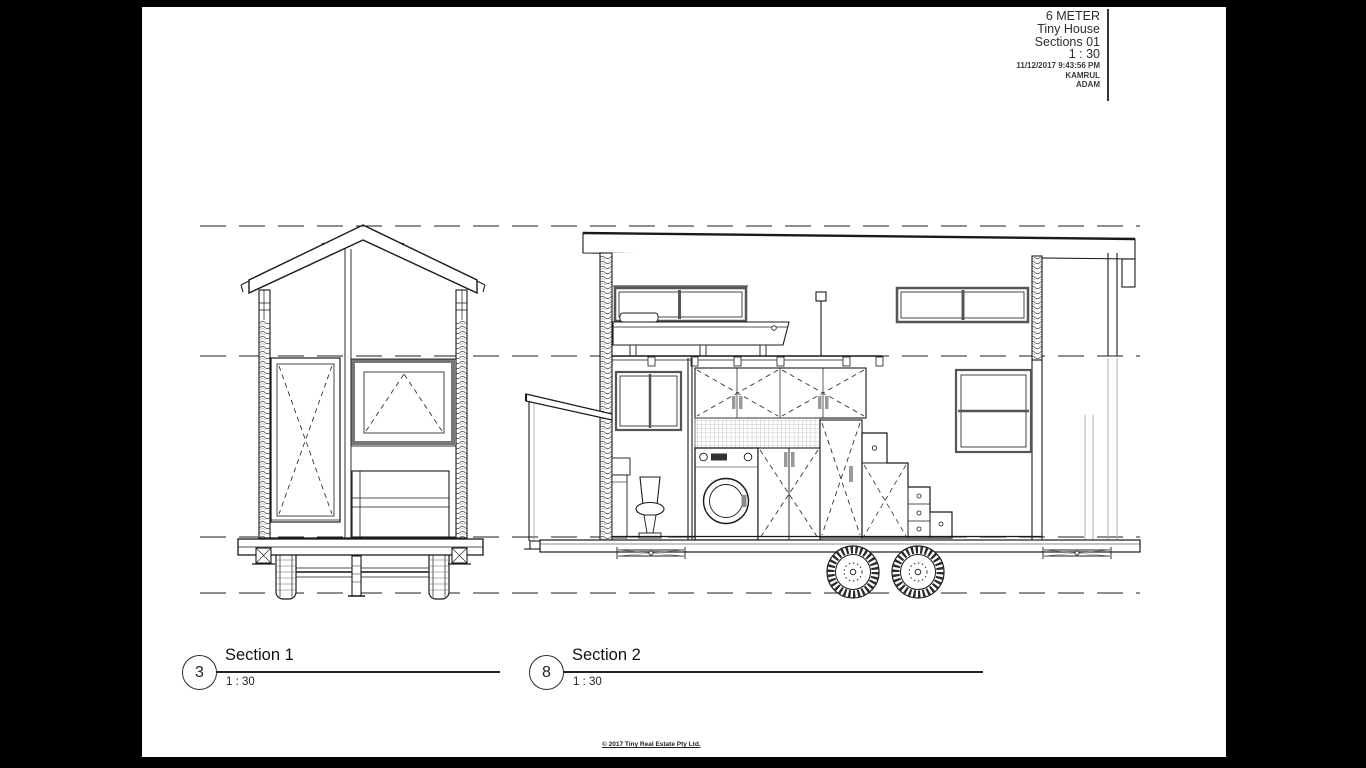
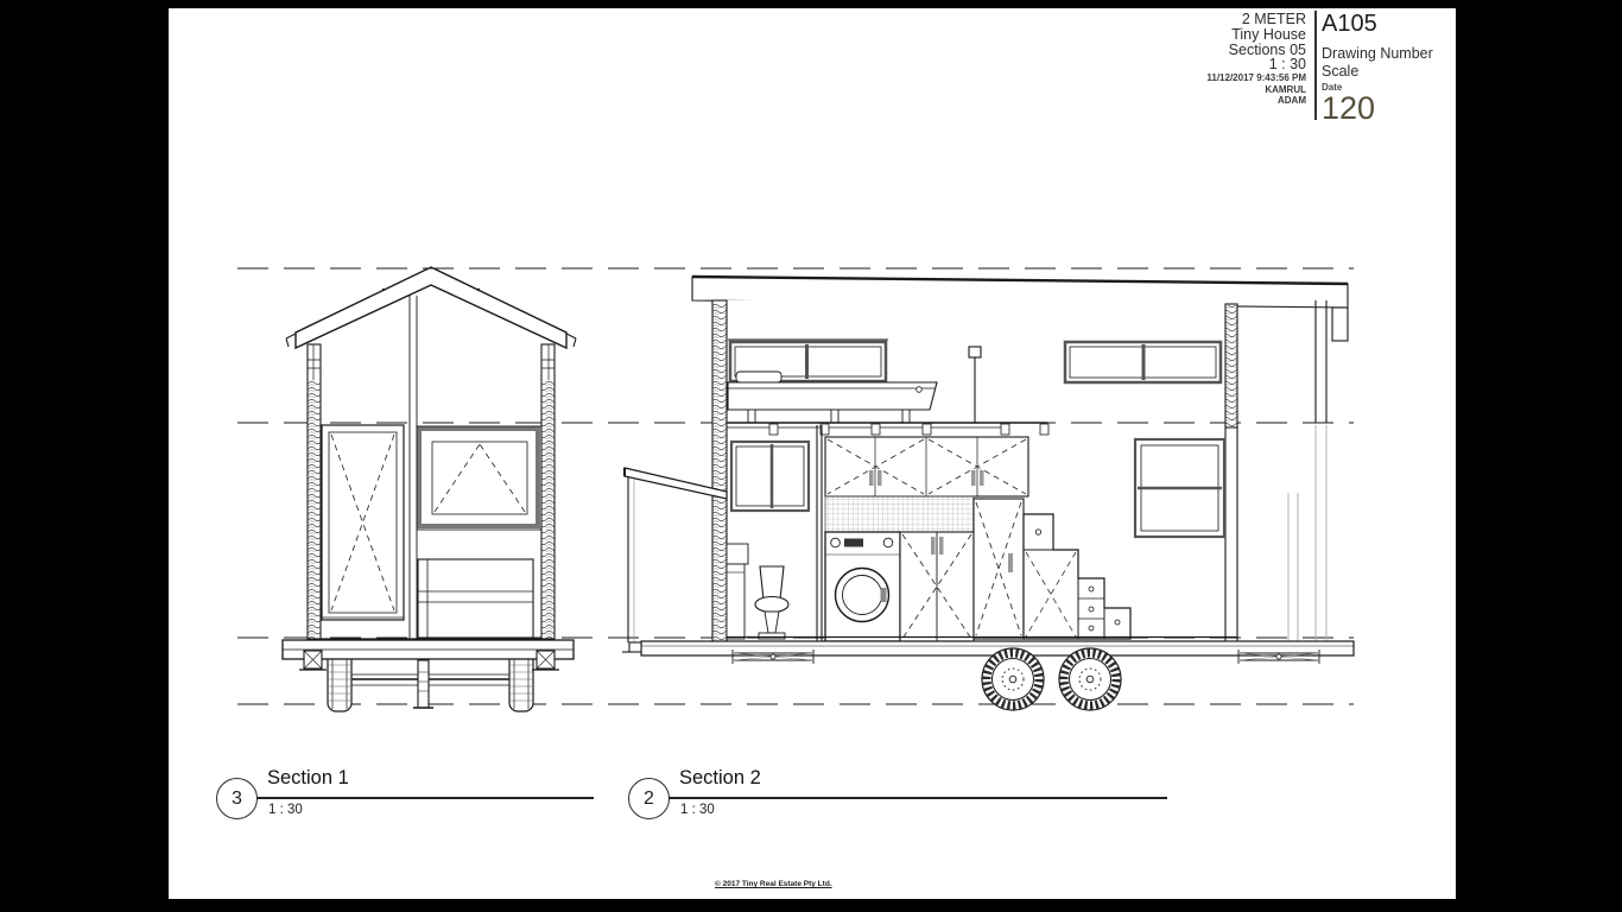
- 6 METER
+ 2 METER
  Tiny House
- Sections 01
+ Sections 05
  1 : 30
  11/12/2017 9:43:56 PM
  KAMRUL
  ADAM
+ A105
+ Drawing Number
+ Scale
+ Date
+ 120
  3
  Section 1
  1 : 30
- 8
+ 2
  Section 2
  1 : 30
